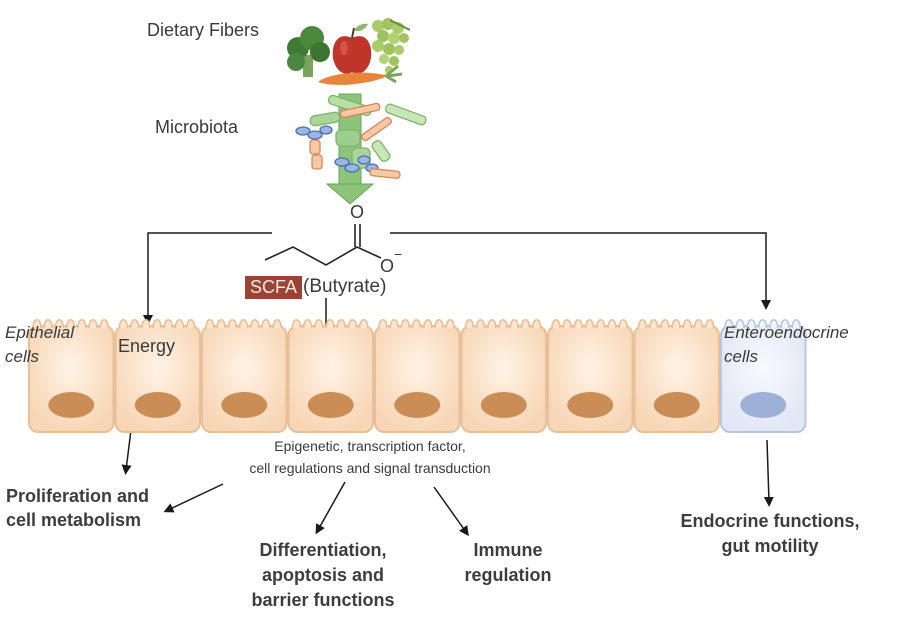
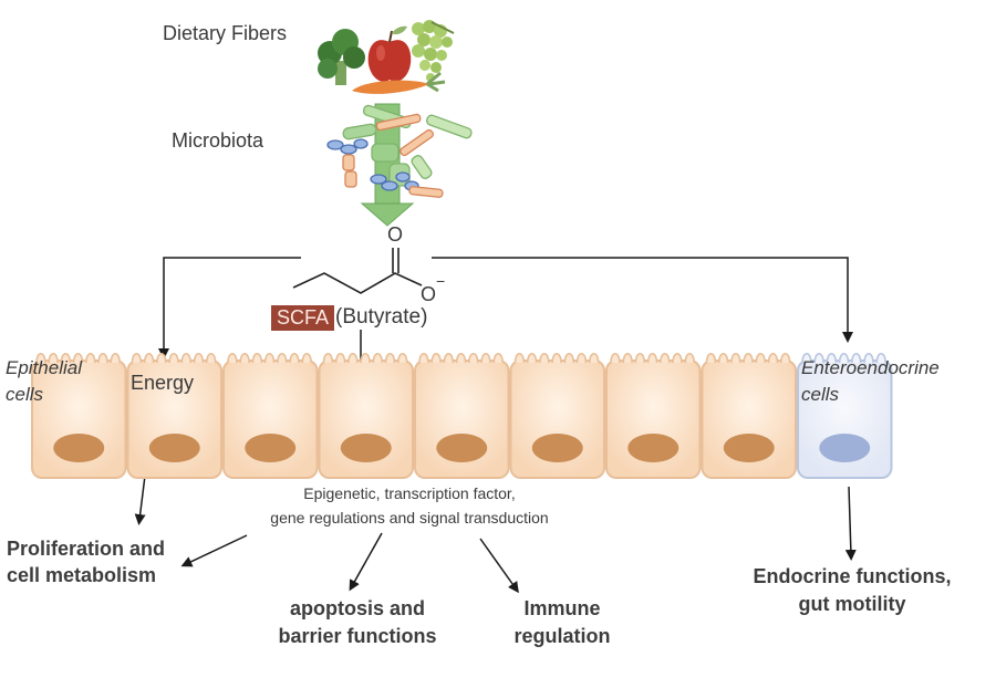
  Dietary Fibers
  Microbiota
  O
  O
  −
  SCFA
  (Butyrate)
  Epithelial
  cells
  Energy
  Enteroendocrine
  cells
  Epigenetic, transcription factor,
- cell regulations and signal transduction
+ gene regulations and signal transduction
  Proliferation and
  cell metabolism
- Differentiation,
  apoptosis and
  barrier functions
  Immune
  regulation
  Endocrine functions,
  gut motility
